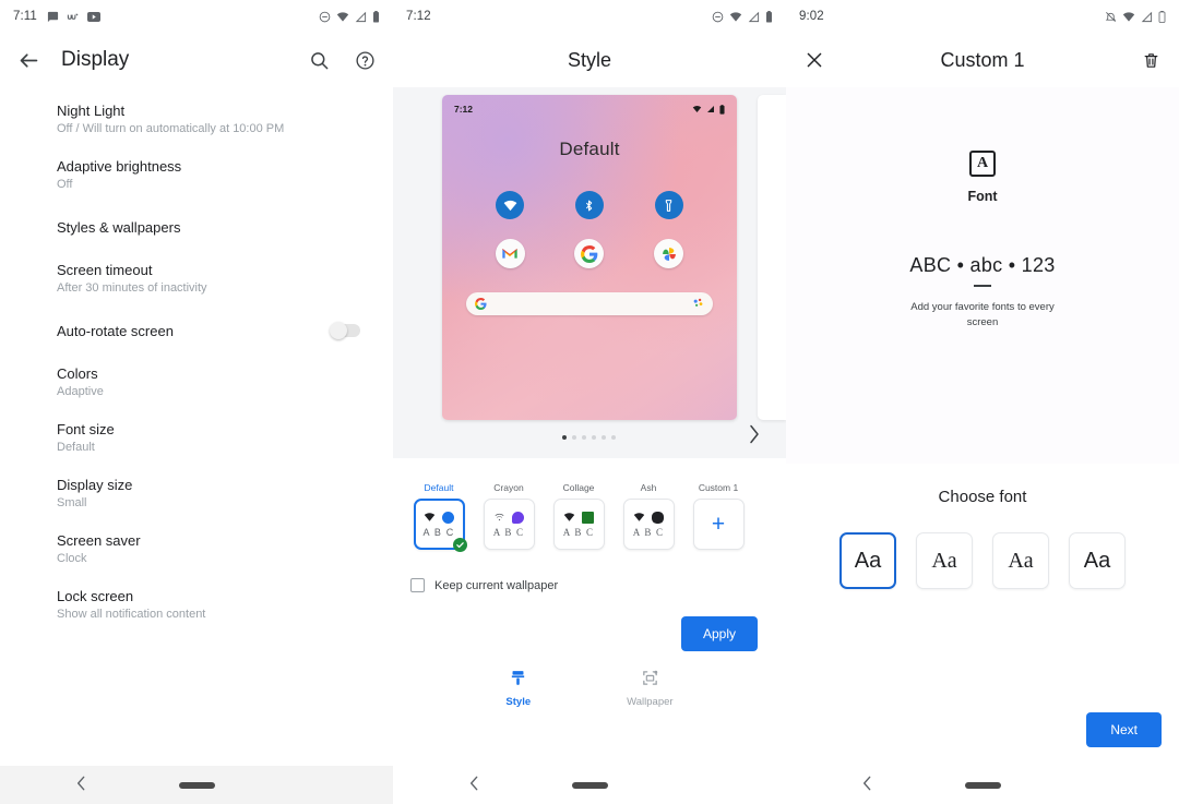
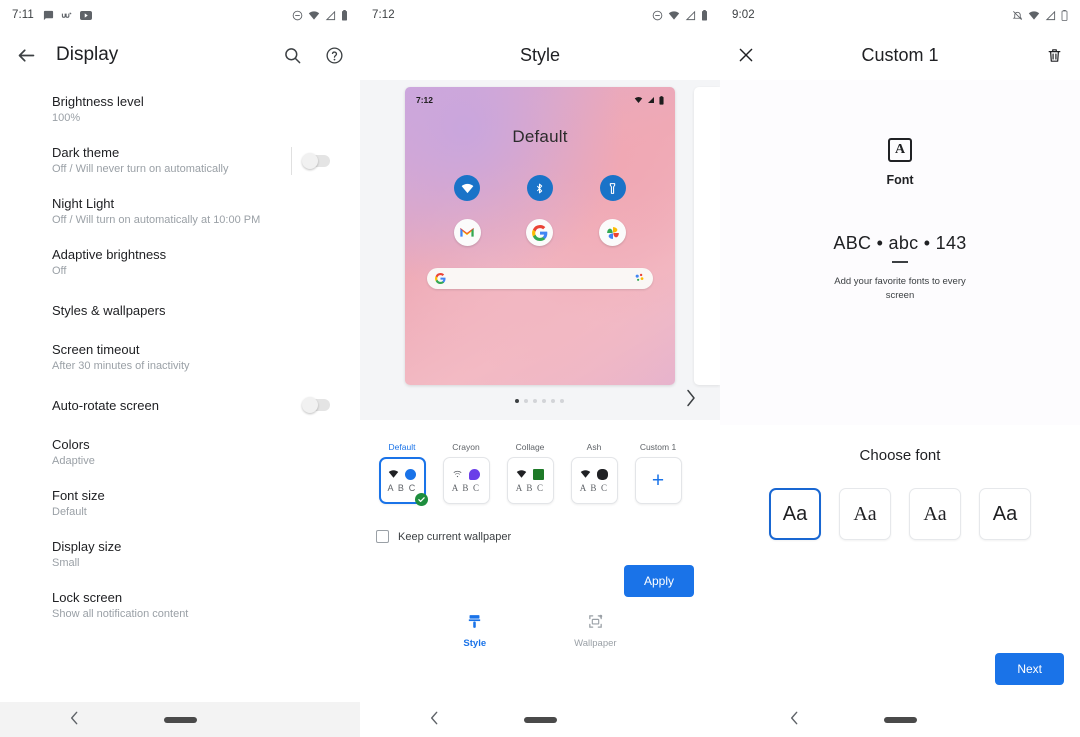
  7:11
  Display
+ Brightness level
+ 100%
+ Dark theme
+ Off / Will never turn on automatically
  Night Light
  Off / Will turn on automatically at 10:00 PM
  Adaptive brightness
  Off
  Styles & wallpapers
  Screen timeout
  After 30 minutes of inactivity
  Auto-rotate screen
  Colors
  Adaptive
  Font size
  Default
  Display size
  Small
- Screen saver
- Clock
  Lock screen
  Show all notification content
  7:12
  Style
  7:12
  Default
  Default
  A B C
  Crayon
  A B C
  Collage
  A B C
  Ash
  A B C
  Custom 1
  +
  Keep current wallpaper
  Apply
  Style
  Wallpaper
  9:02
  Custom 1
  A
  Font
- ABC • abc • 123
+ ABC • abc • 143
  Add your favorite fonts to every screen
  Choose font
  Aa
  Aa
  Aa
  Aa
  Next
